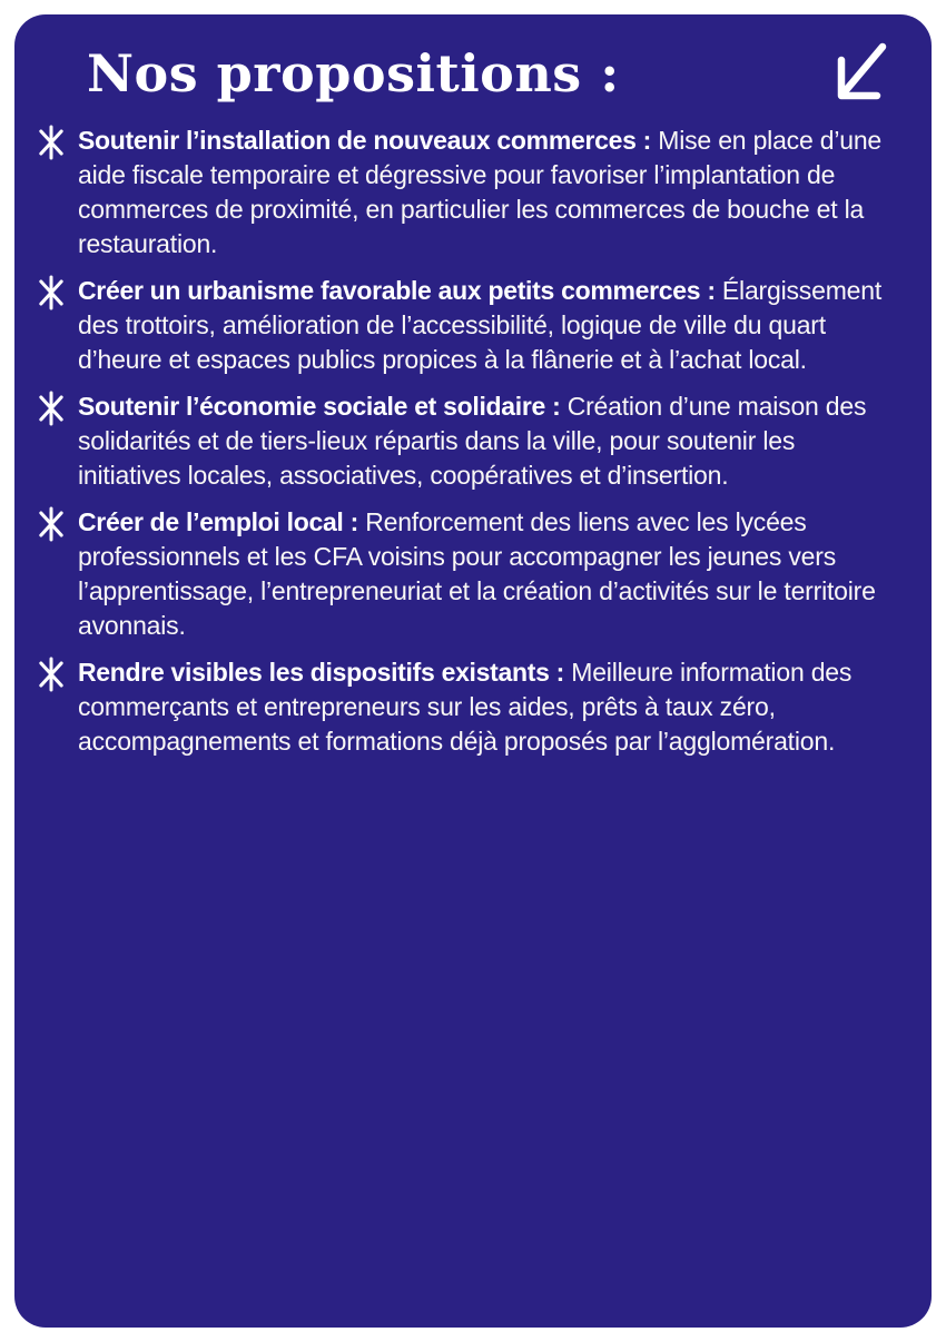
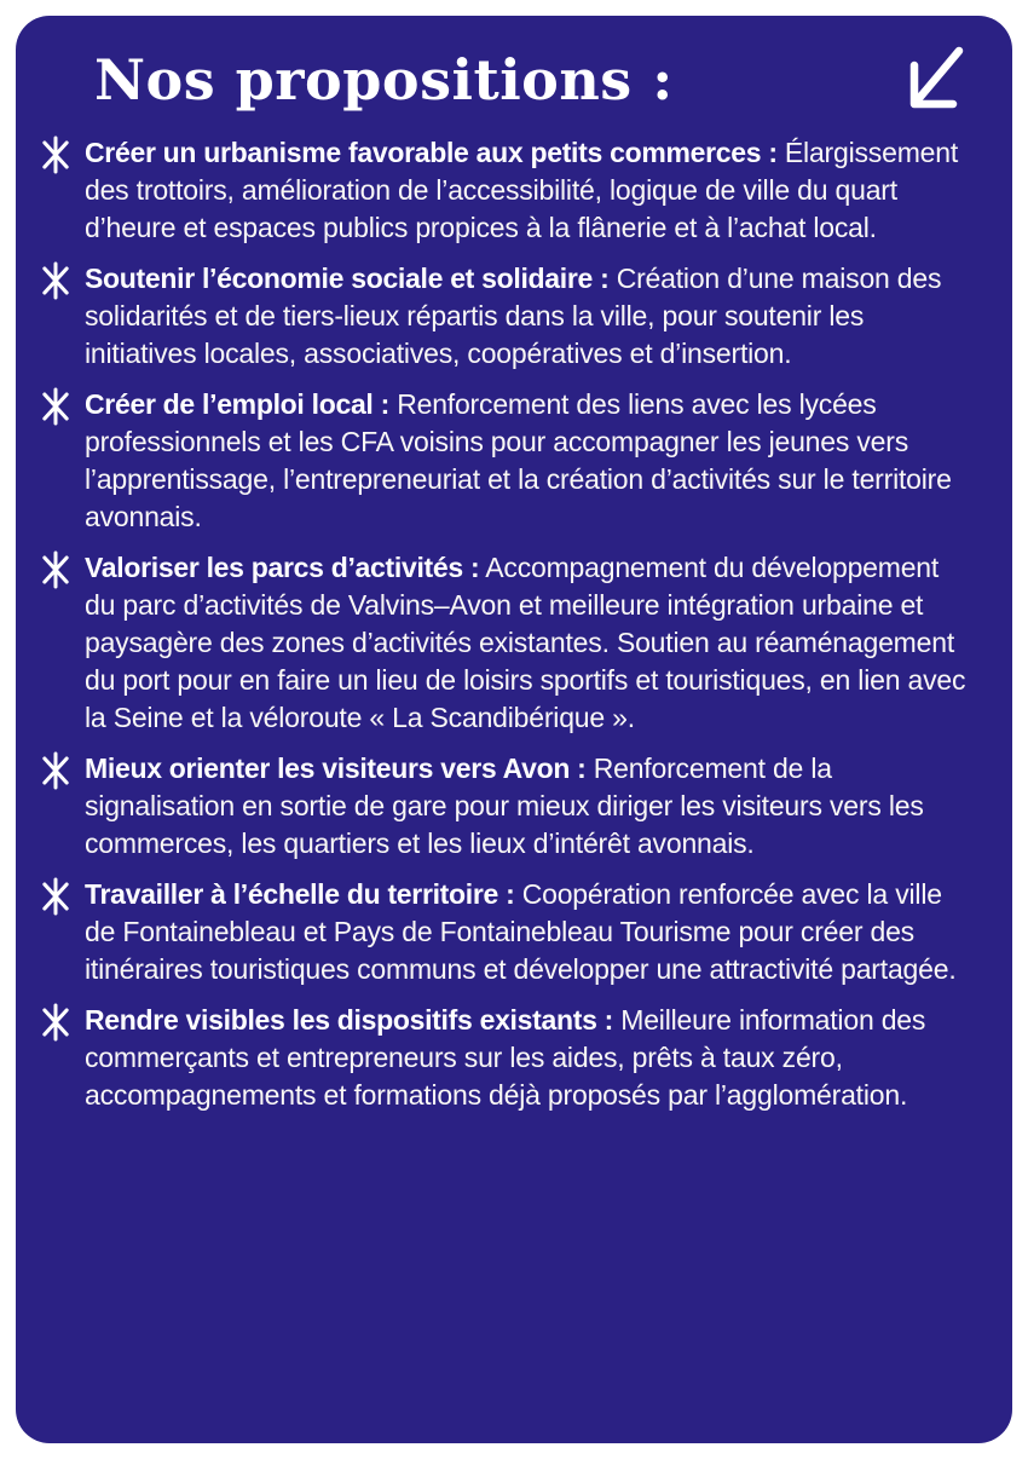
  Nos propositions :
- Soutenir l’installation de nouveaux commerces : Mise en place d’une aide fiscale temporaire et dégressive pour favoriser l’implantation de commerces de proximité, en particulier les commerces de bouche et la restauration.
  Créer un urbanisme favorable aux petits commerces : Élargissement des trottoirs, amélioration de l’accessibilité, logique de ville du quart d’heure et espaces publics propices à la flânerie et à l’achat local.
  Soutenir l’économie sociale et solidaire : Création d’une maison des solidarités et de tiers-lieux répartis dans la ville, pour soutenir les initiatives locales, associatives, coopératives et d’insertion.
  Créer de l’emploi local : Renforcement des liens avec les lycées professionnels et les CFA voisins pour accompagner les jeunes vers l’apprentissage, l’entrepreneuriat et la création d’activités sur le territoire avonnais.
+ Valoriser les parcs d’activités : Accompagnement du développement du parc d’activités de Valvins–Avon et meilleure intégration urbaine et paysagère des zones d’activités existantes. Soutien au réaménagement du port pour en faire un lieu de loisirs sportifs et touristiques, en lien avec la Seine et la véloroute « La Scandibérique ».
+ Mieux orienter les visiteurs vers Avon : Renforcement de la signalisation en sortie de gare pour mieux diriger les visiteurs vers les commerces, les quartiers et les lieux d’intérêt avonnais.
+ Travailler à l’échelle du territoire : Coopération renforcée avec la ville de Fontainebleau et Pays de Fontainebleau Tourisme pour créer des itinéraires touristiques communs et développer une attractivité partagée.
  Rendre visibles les dispositifs existants : Meilleure information des commerçants et entrepreneurs sur les aides, prêts à taux zéro, accompagnements et formations déjà proposés par l’agglomération.
